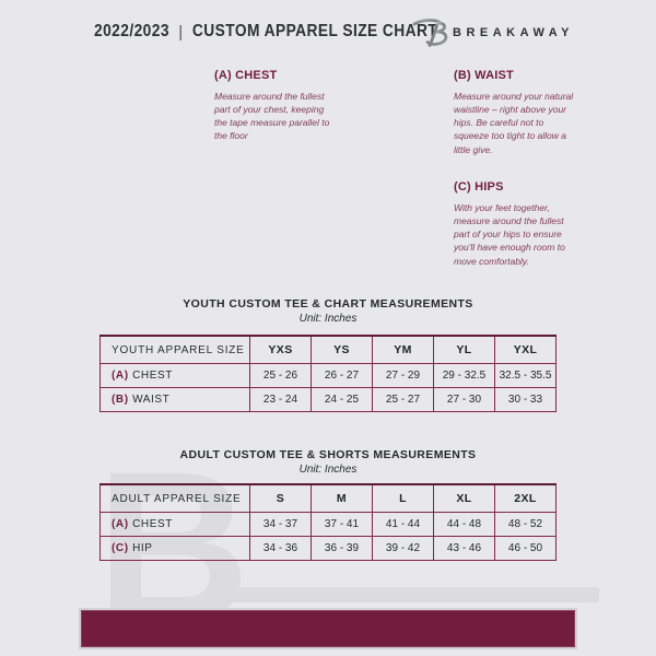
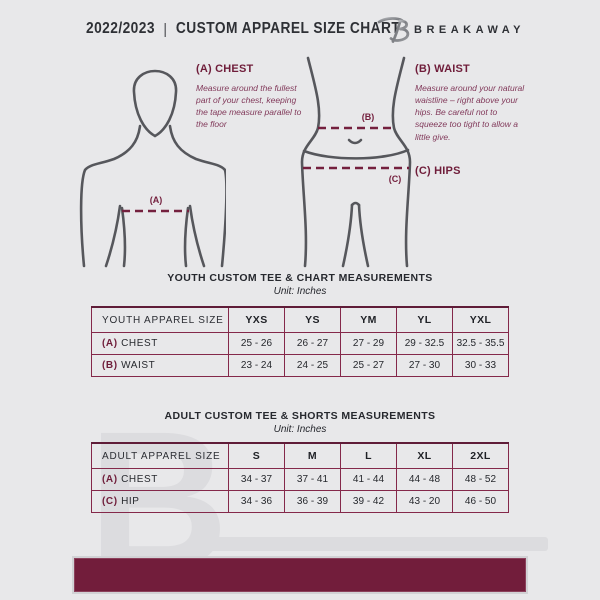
  2022/2023
  |
  CUSTOM APPAREL SIZE CHART
  BREAKAWAY
+ (A)
+ (B)
+ (C)
  (A) CHEST
  Measure around the fullest part of your chest, keeping the tape measure parallel to the floor
  (B) WAIST
  Measure around your natural waistline – right above your hips. Be careful not to squeeze too tight to allow a little give.
  (C) HIPS
- With your feet together, measure around the fullest part of your hips to ensure you'll have enough room to move comfortably.
  B
  YOUTH CUSTOM TEE & CHART MEASUREMENTS
  Unit: Inches
  YOUTH APPAREL SIZE	YXS	YS	YM	YL	YXL
  (A) CHEST	25 - 26	26 - 27	27 - 29	29 - 32.5	32.5 - 35.5
  (B) WAIST	23 - 24	24 - 25	25 - 27	27 - 30	30 - 33
  ADULT CUSTOM TEE & SHORTS MEASUREMENTS
  Unit: Inches
  ADULT APPAREL SIZE	S	M	L	XL	2XL
  (A) CHEST	34 - 37	37 - 41	41 - 44	44 - 48	48 - 52
- (C) HIP	34 - 36	36 - 39	39 - 42	43 - 46	46 - 50
+ (C) HIP	34 - 36	36 - 39	39 - 42	43 - 20	46 - 50
